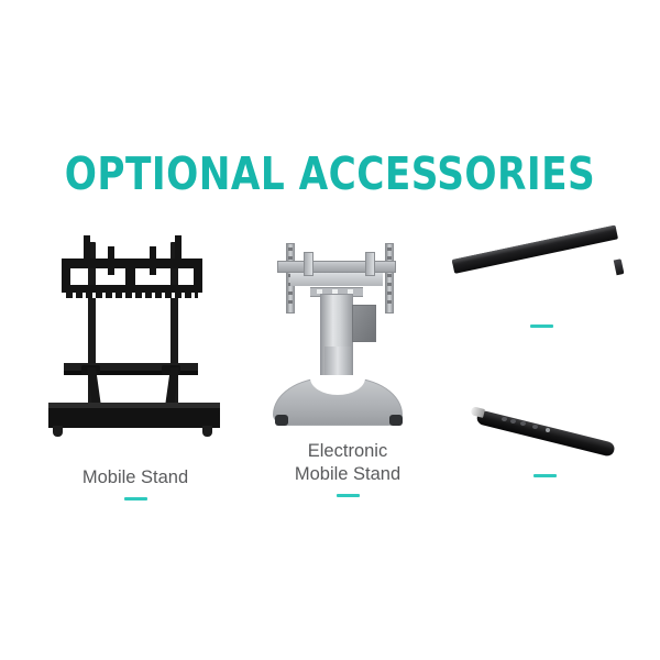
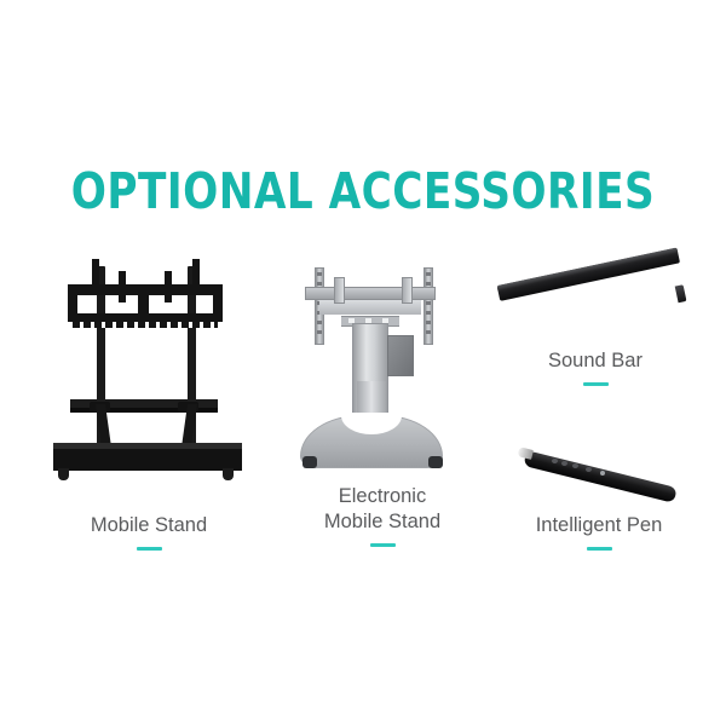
  OPTIONAL ACCESSORIES
  Mobile Stand
  Electronic
  Mobile Stand
+ Sound Bar
+ Intelligent Pen
